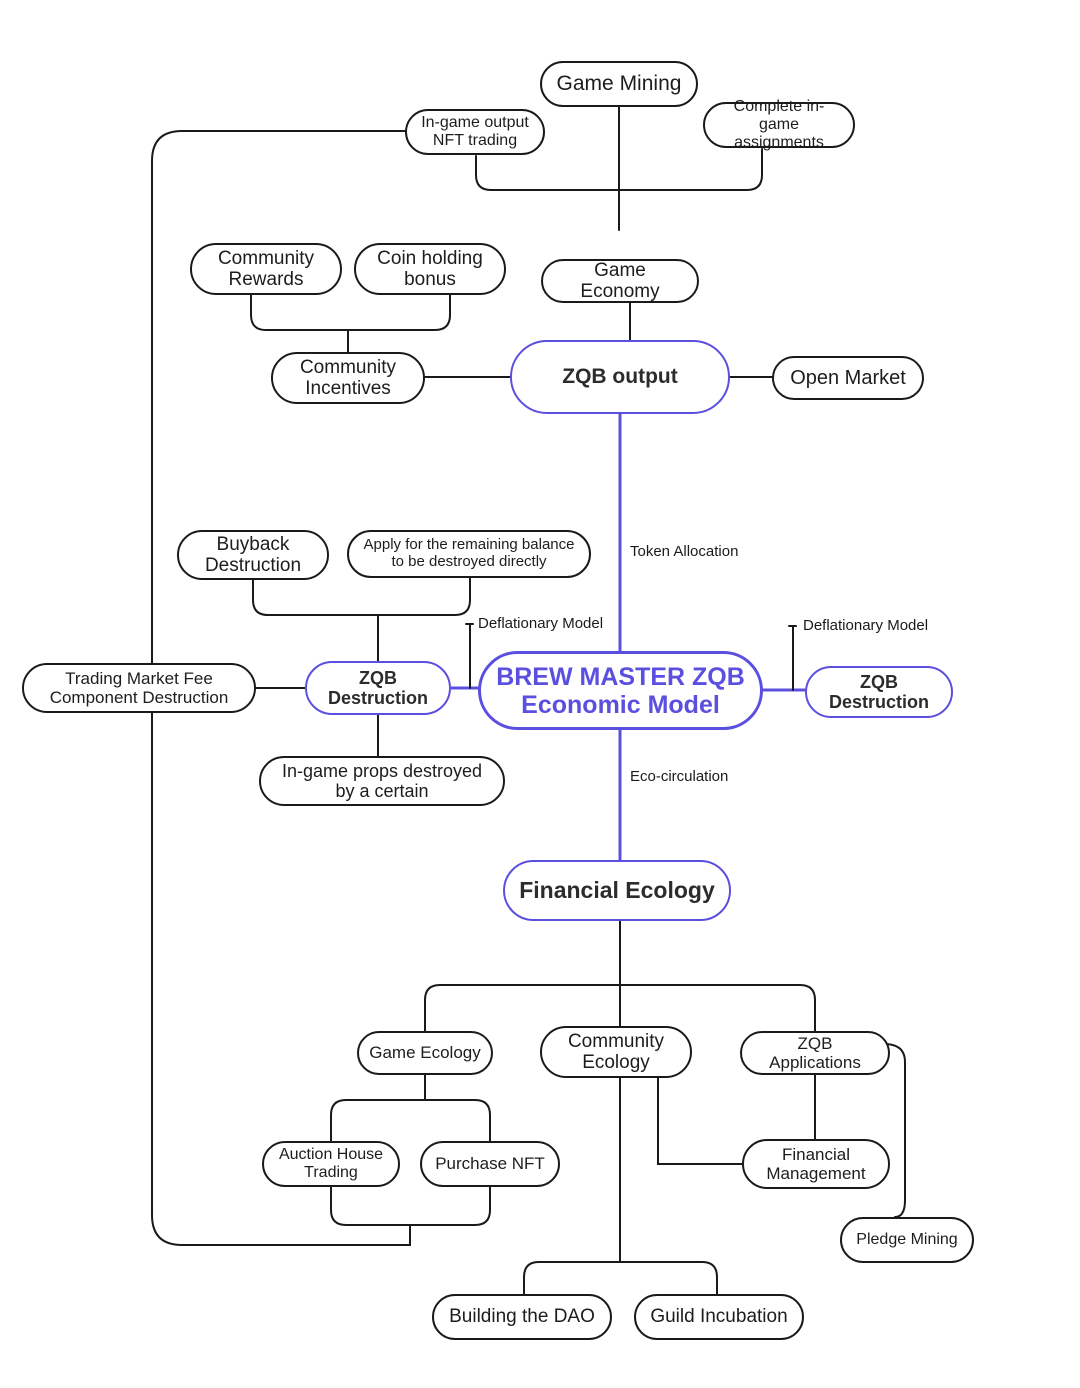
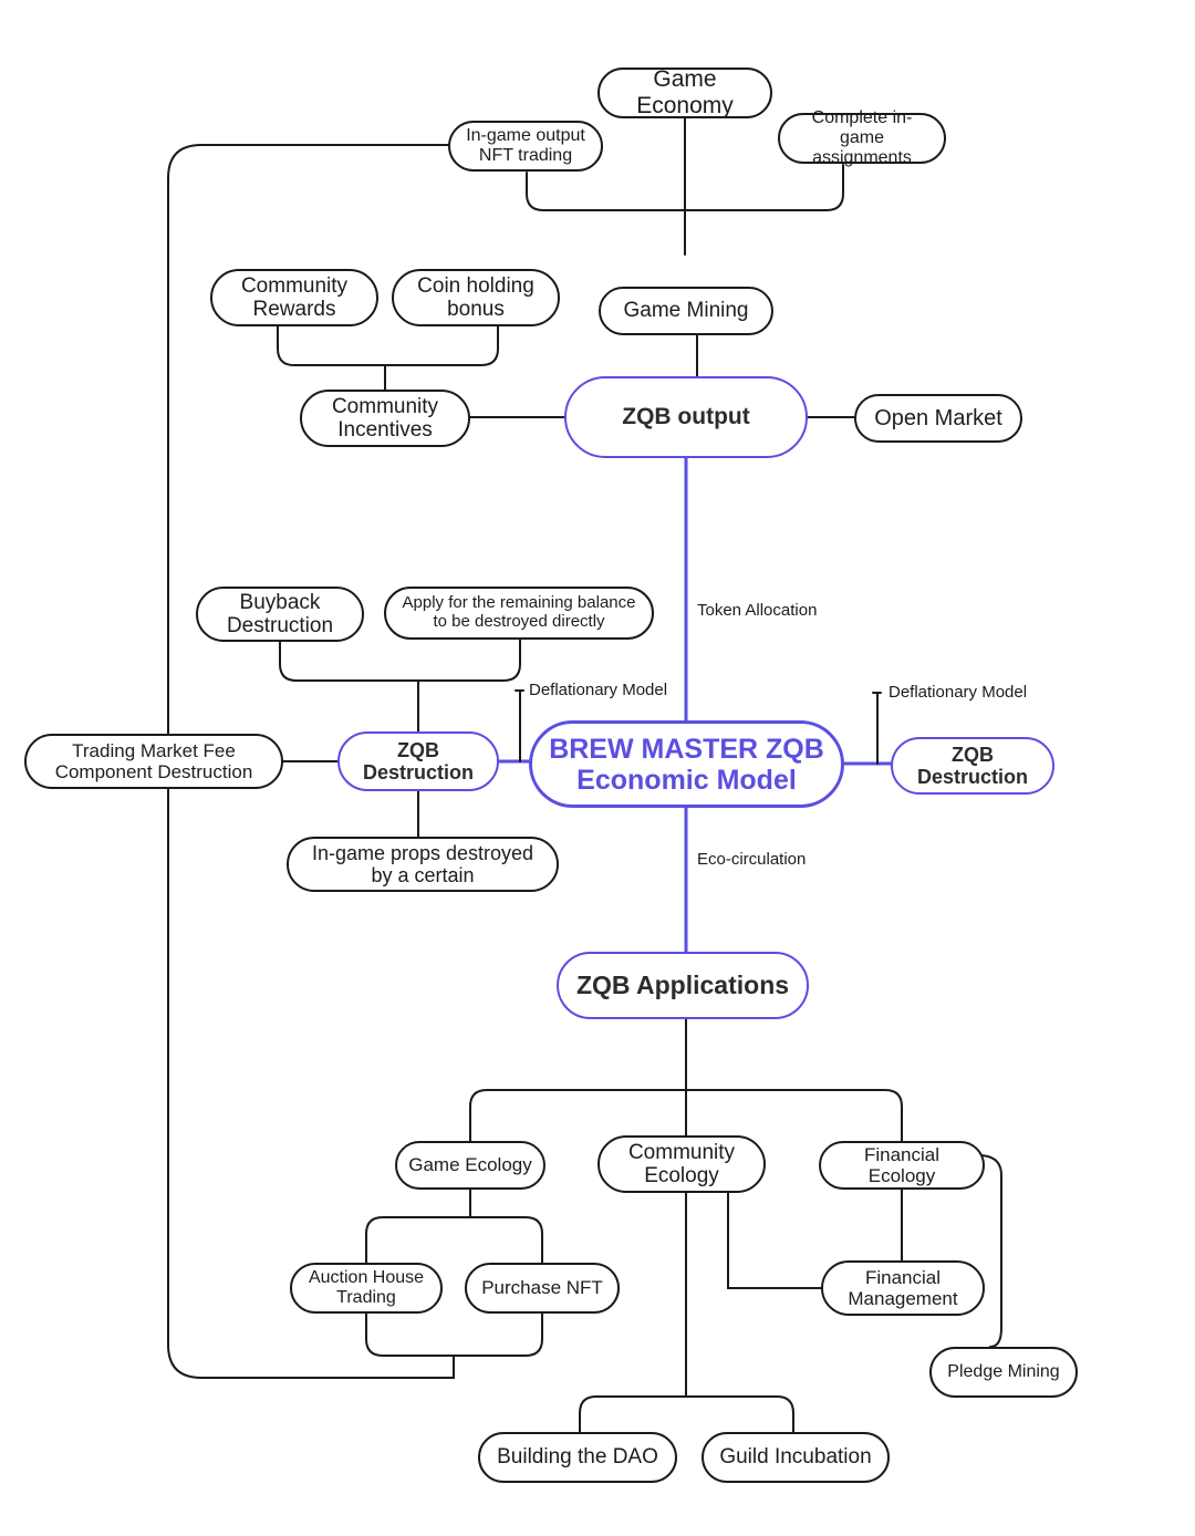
- Game Mining
+ Game Economy
  In-game output
  NFT trading
  Complete in-game
  assignments
- Game Economy
+ Game Mining
  Community
  Rewards
  Coin holding
  bonus
  Community
  Incentives
  ZQB output
  Open Market
  Buyback
  Destruction
  Apply for the remaining balance
  to be destroyed directly
  Trading Market Fee
  Component Destruction
  ZQB
  Destruction
  In-game props destroyed
  by a certain
  BREW MASTER ZQB
  Economic Model
  ZQB
  Destruction
- Financial Ecology
+ ZQB Applications
  Game Ecology
  Community
  Ecology
- ZQB Applications
+ Financial Ecology
  Auction House
  Trading
  Purchase NFT
  Financial
  Management
  Pledge Mining
  Building the DAO
  Guild Incubation
  Token Allocation
  Deflationary Model
  Deflationary Model
  Eco-circulation
